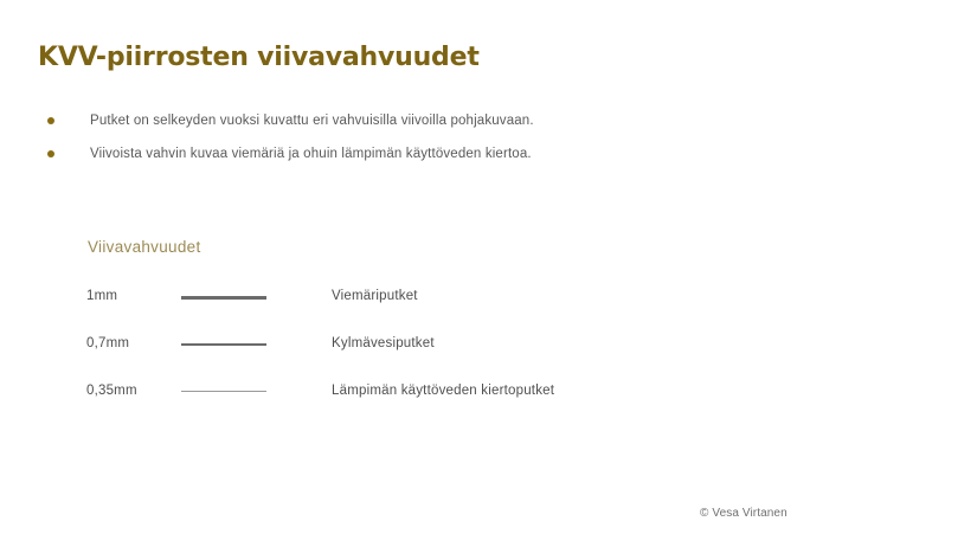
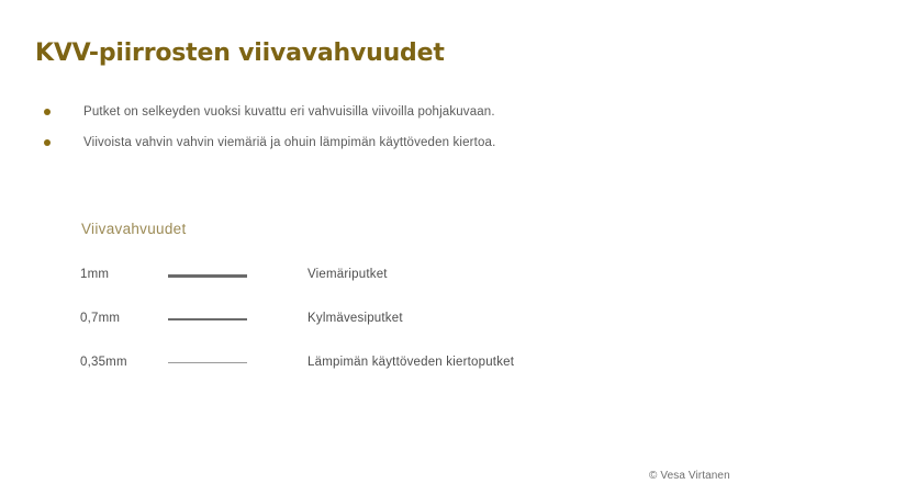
  KVV-piirrosten viivavahvuudet
  Putket on selkeyden vuoksi kuvattu eri vahvuisilla viivoilla pohjakuvaan.
- Viivoista vahvin kuvaa viemäriä ja ohuin lämpimän käyttöveden kiertoa.
+ Viivoista vahvin vahvin viemäriä ja ohuin lämpimän käyttöveden kiertoa.
  Viivavahvuudet
  1mm
  Viemäriputket
  0,7mm
  Kylmävesiputket
  0,35mm
  Lämpimän käyttöveden kiertoputket
  © Vesa Virtanen
